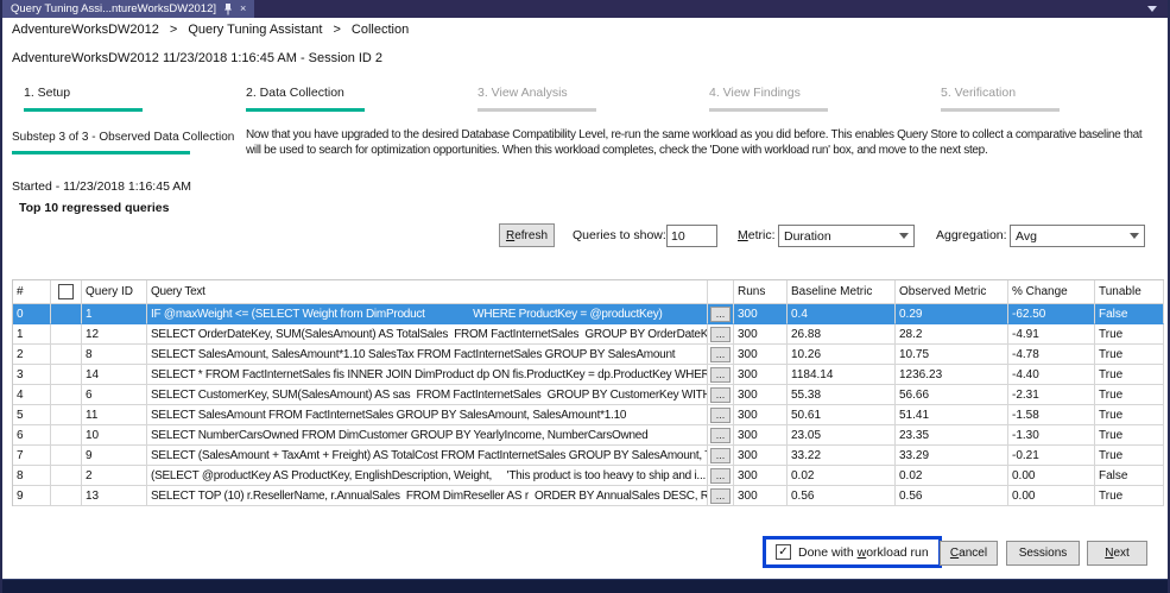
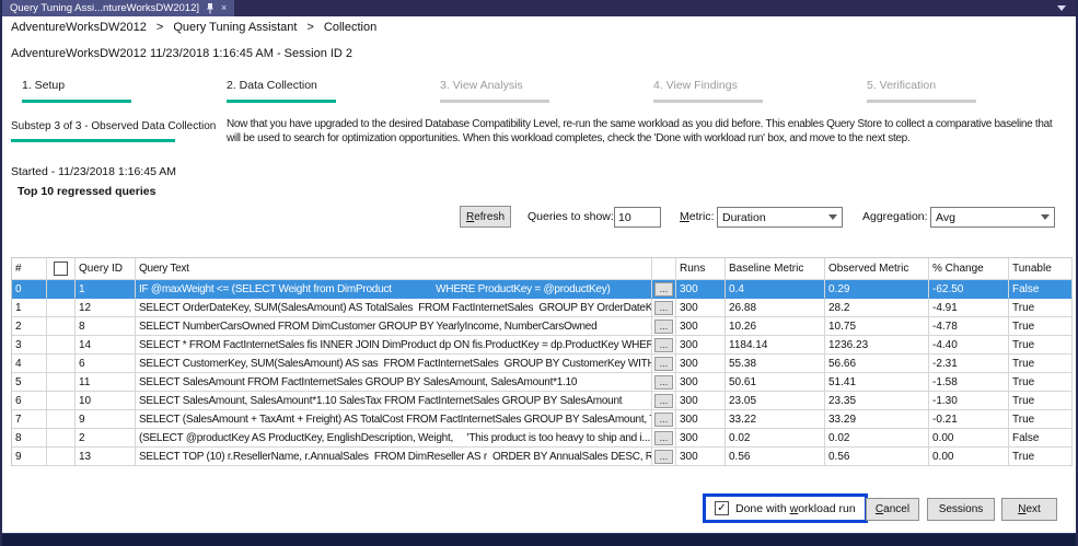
  Query Tuning Assi...ntureWorksDW2012]
  ×
  AdventureWorksDW2012
  >
  Query Tuning Assistant
  >
  Collection
  AdventureWorksDW2012 11/23/2018 1:16:45 AM - Session ID 2
  1. Setup
  2. Data Collection
  3. View Analysis
  4. View Findings
  5. Verification
  Substep 3 of 3 - Observed Data Collection
  Now that you have upgraded to the desired Database Compatibility Level, re-run the same workload as you did before. This enables Query Store to collect a comparative baseline that will be used to search for optimization opportunities. When this workload completes, check the 'Done with workload run' box, and move to the next step.
  Started - 11/23/2018 1:16:45 AM
  Top 10 regressed queries
  R
  efresh
  Queries to show:
  10
  Metric:
  Duration
  Aggregation:
  Avg
  #
  Query ID
  Query Text
  Runs
  Baseline Metric
  Observed Metric
  % Change
  Tunable
  0
  1
  IF @maxWeight <= (SELECT Weight from DimProduct WHERE ProductKey = @productKey)
  ...
  300
  0.4
  0.29
  -62.50
  False
  1
  12
  SELECT OrderDateKey, SUM(SalesAmount) AS TotalSales FROM FactInternetSales GROUP BY OrderDateK
  ...
  300
  26.88
  28.2
  -4.91
  True
  2
  8
- SELECT SalesAmount, SalesAmount*1.10 SalesTax FROM FactInternetSales GROUP BY SalesAmount
+ SELECT NumberCarsOwned FROM DimCustomer GROUP BY YearlyIncome, NumberCarsOwned
  ...
  300
  10.26
  10.75
  -4.78
  True
  3
  14
  SELECT * FROM FactInternetSales fis INNER JOIN DimProduct dp ON fis.ProductKey = dp.ProductKey WHER
  ...
  300
  1184.14
  1236.23
  -4.40
  True
  4
  6
  SELECT CustomerKey, SUM(SalesAmount) AS sas FROM FactInternetSales GROUP BY CustomerKey WITH
  ...
  300
  55.38
  56.66
  -2.31
  True
  5
  11
  SELECT SalesAmount FROM FactInternetSales GROUP BY SalesAmount, SalesAmount*1.10
  ...
  300
  50.61
  51.41
  -1.58
  True
  6
  10
- SELECT NumberCarsOwned FROM DimCustomer GROUP BY YearlyIncome, NumberCarsOwned
+ SELECT SalesAmount, SalesAmount*1.10 SalesTax FROM FactInternetSales GROUP BY SalesAmount
  ...
  300
  23.05
  23.35
  -1.30
  True
  7
  9
  SELECT (SalesAmount + TaxAmt + Freight) AS TotalCost FROM FactInternetSales GROUP BY SalesAmount, T
  ...
  300
  33.22
  33.29
  -0.21
  True
  8
  2
  (SELECT @productKey AS ProductKey, EnglishDescription, Weight, 'This product is too heavy to ship and i...
  ...
  300
  0.02
  0.02
  0.00
  False
  9
  13
  SELECT TOP (10) r.ResellerName, r.AnnualSales FROM DimReseller AS r ORDER BY AnnualSales DESC, R
  ...
  300
  0.56
  0.56
  0.00
  True
  ✓
  Done with workload run
  C
  ancel
  Sessions
  N
  ext
